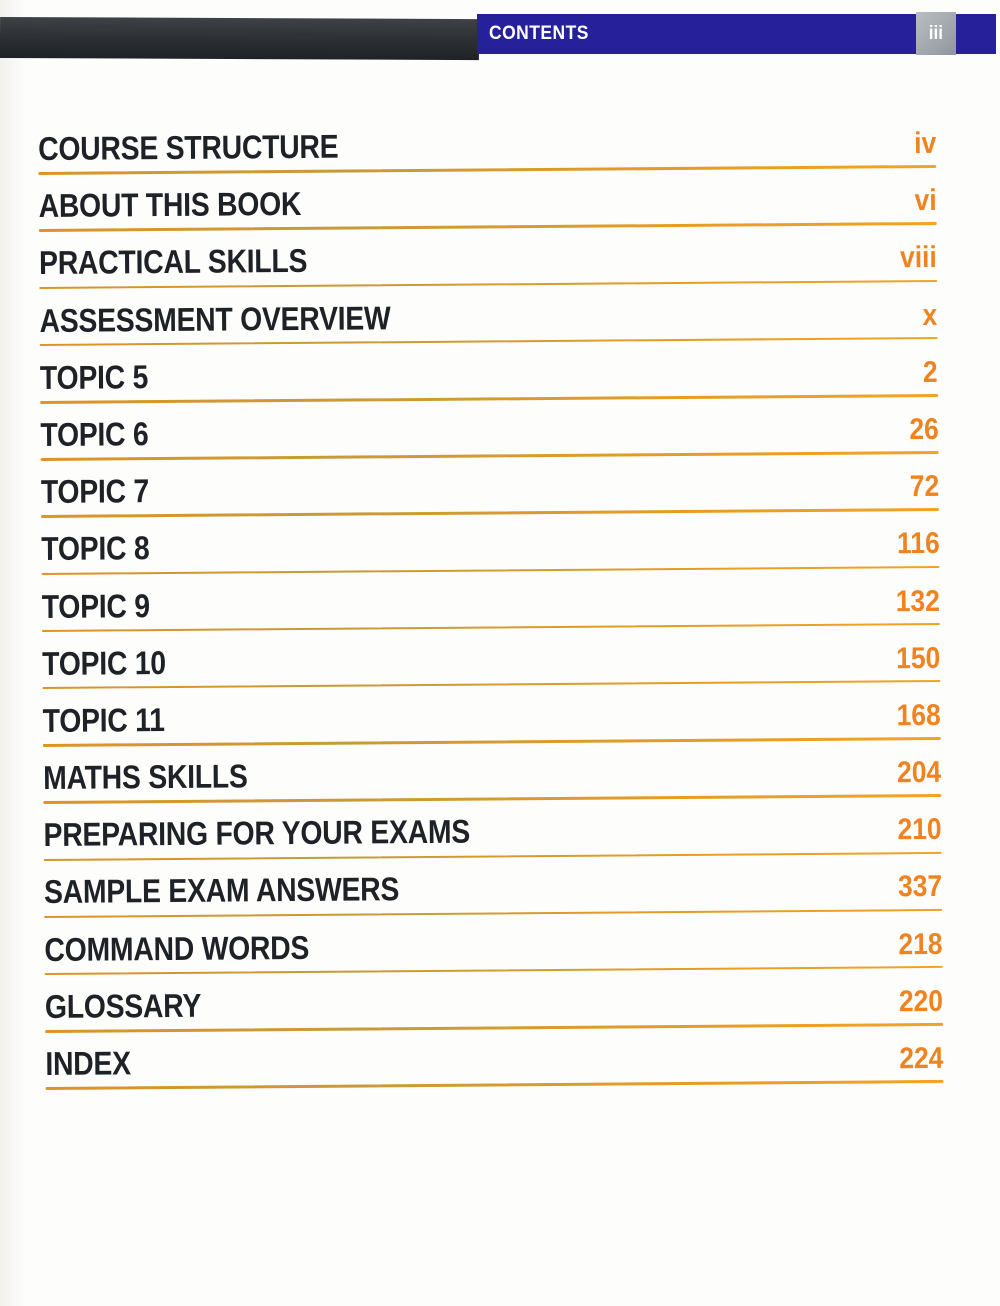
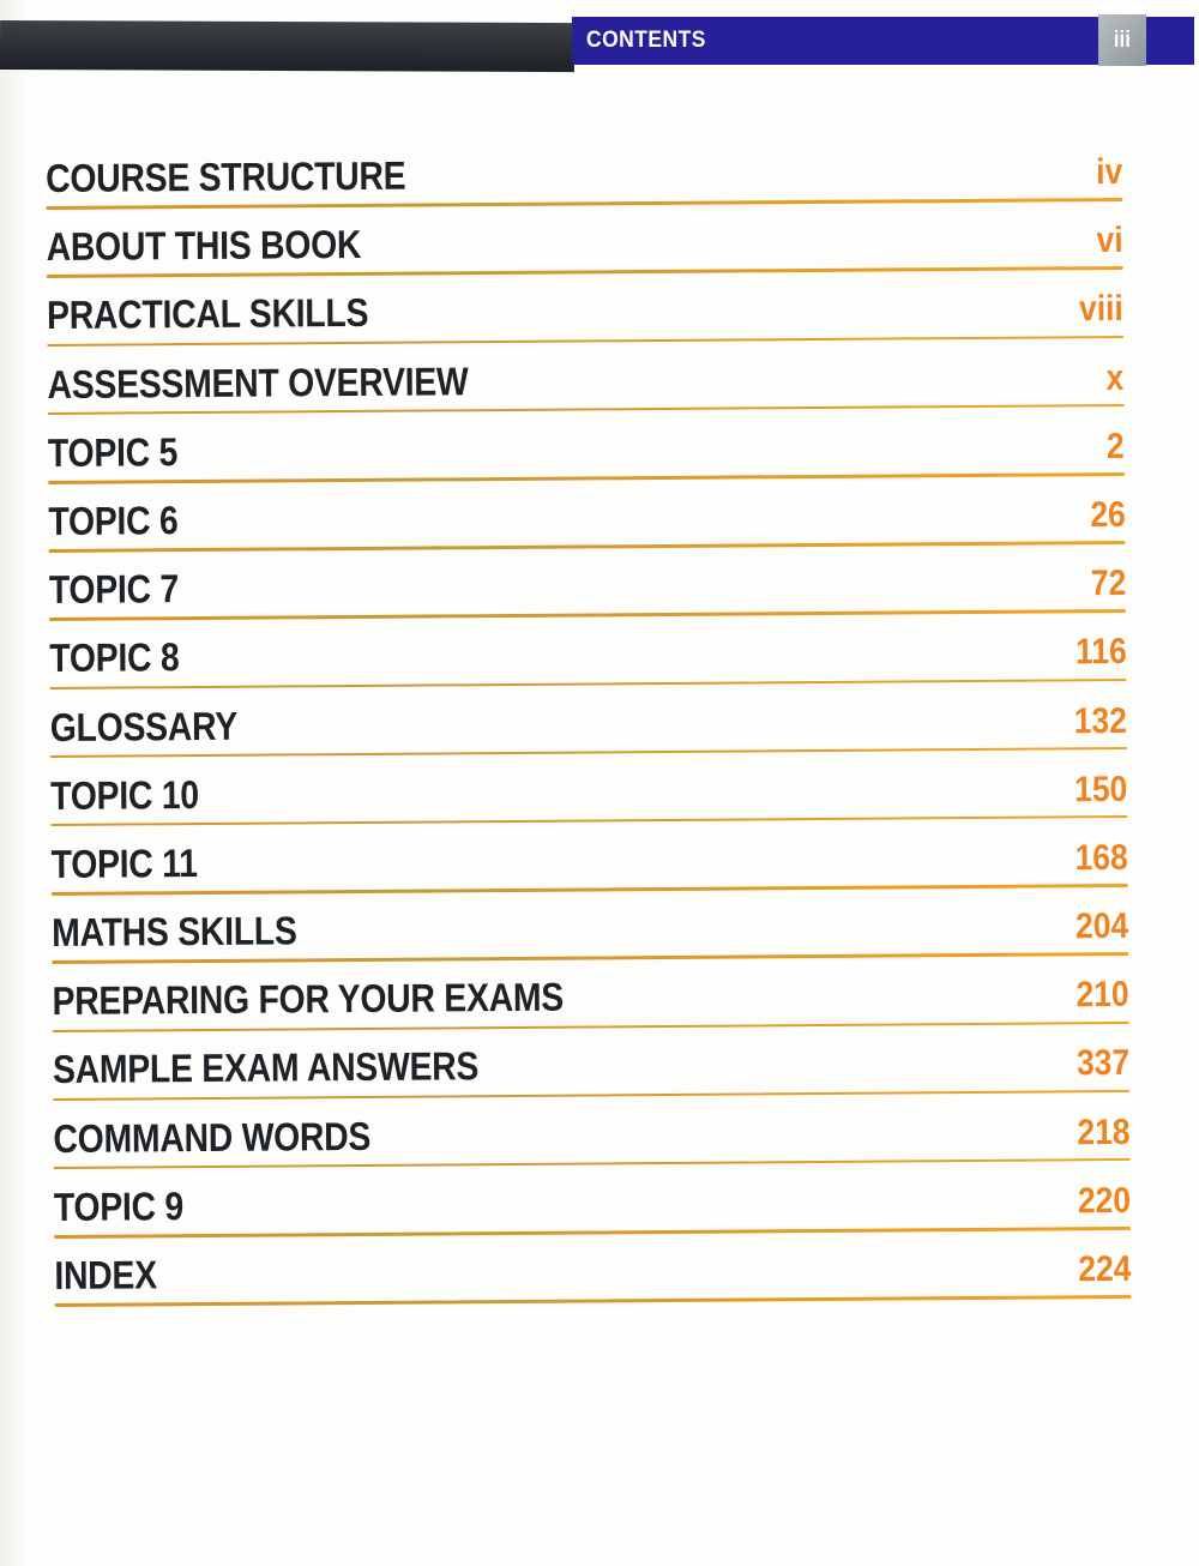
  CONTENTS
  iii
  COURSE STRUCTURE
  iv
  ABOUT THIS BOOK
  vi
  PRACTICAL SKILLS
  viii
  ASSESSMENT OVERVIEW
  x
  TOPIC 5
  2
  TOPIC 6
  26
  TOPIC 7
  72
  TOPIC 8
  116
- TOPIC 9
+ GLOSSARY
  132
  TOPIC 10
  150
  TOPIC 11
  168
  MATHS SKILLS
  204
  PREPARING FOR YOUR EXAMS
  210
  SAMPLE EXAM ANSWERS
  337
  COMMAND WORDS
  218
- GLOSSARY
+ TOPIC 9
  220
  INDEX
  224
